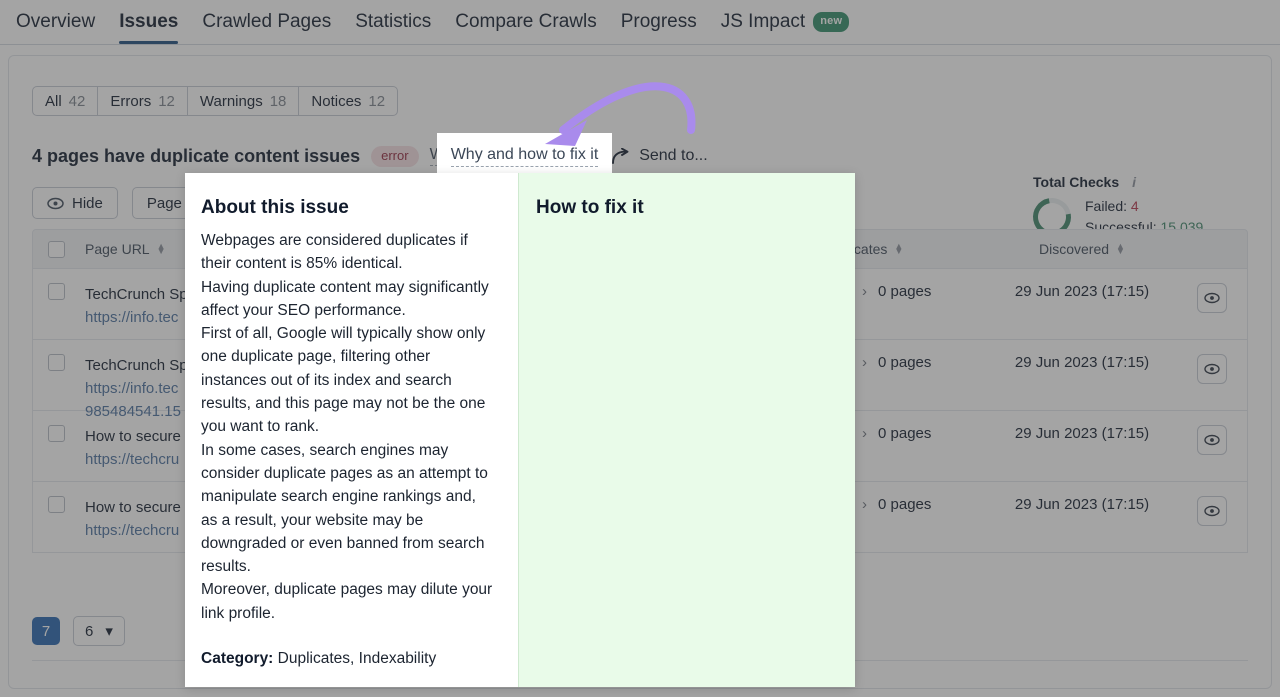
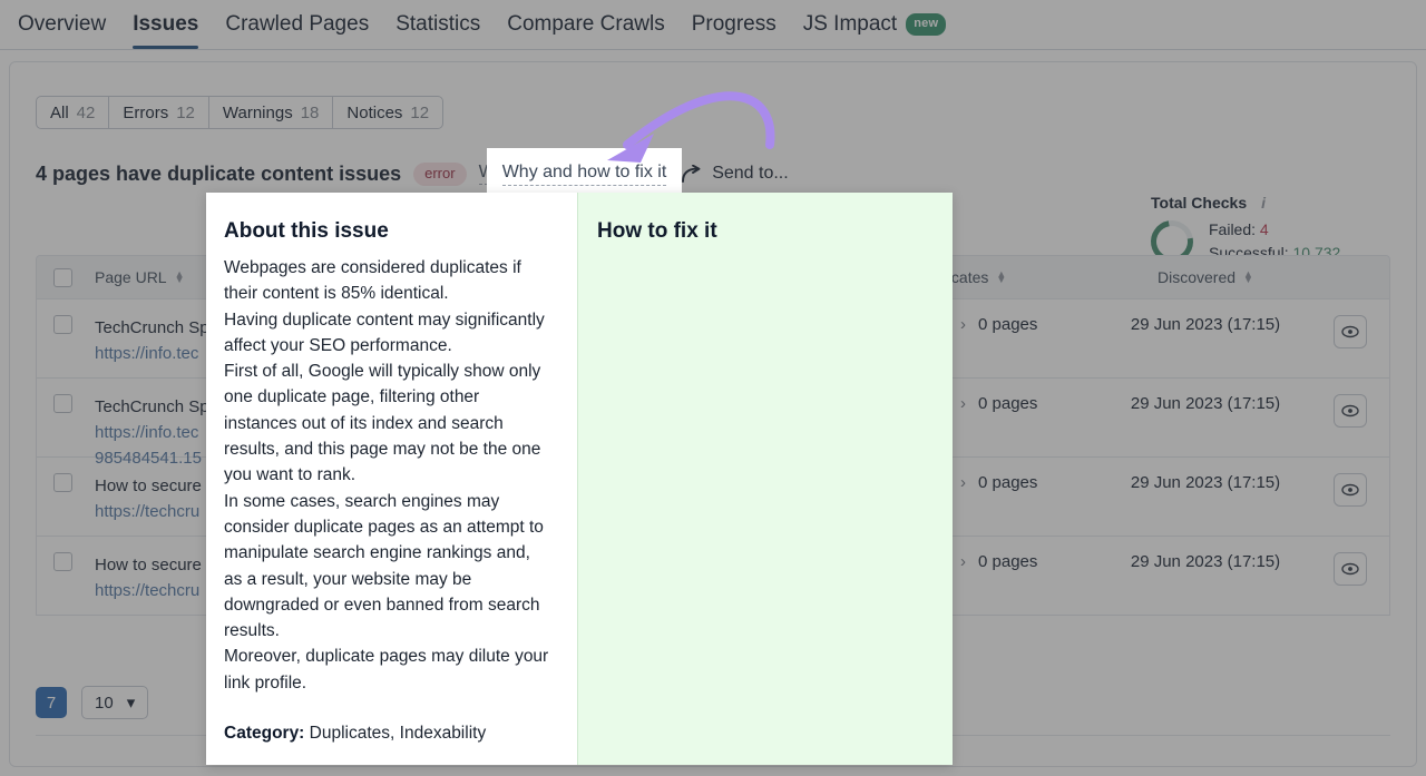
  Overview
  Issues
  Crawled Pages
  Statistics
  Compare Crawls
  Progress
  JS Impact
  new
  All
  42
  Errors
  12
  Warnings
  18
  Notices
  12
  4 pages have duplicate content issues
  error
  Send to...
- Hide
- Page
  Total Checks
  i
  Failed: 4
- Successful: 15,039
+ Successful: 10,732
  Page URL
  ▲
  ▼
  ▲
  ▼
  Discovered
  ▲
  ▼
  TechCrunch Sp
  https://info.tec
  ›
  0 pages
  29 Jun 2023 (17:15)
  TechCrunch Sp
  https://info.tec
  985484541.15
  ›
  0 pages
  29 Jun 2023 (17:15)
  How to secure
  https://techcru
  ›
  0 pages
  29 Jun 2023 (17:15)
  How to secure
  https://techcru
  ›
  0 pages
  29 Jun 2023 (17:15)
  7
- 6
+ 10
  ▾
  Why and how to fix it
  About this issue
  Webpages are considered duplicates if their content is 85% identical.
  Having duplicate content may significantly affect your SEO performance.
  First of all, Google will typically show only one duplicate page, filtering other instances out of its index and search results, and this page may not be the one you want to rank.
  In some cases, search engines may consider duplicate pages as an attempt to manipulate search engine rankings and, as a result, your website may be downgraded or even banned from search results.
  Moreover, duplicate pages may dilute your link profile.
  Category: Duplicates, Indexability
  How to fix it
